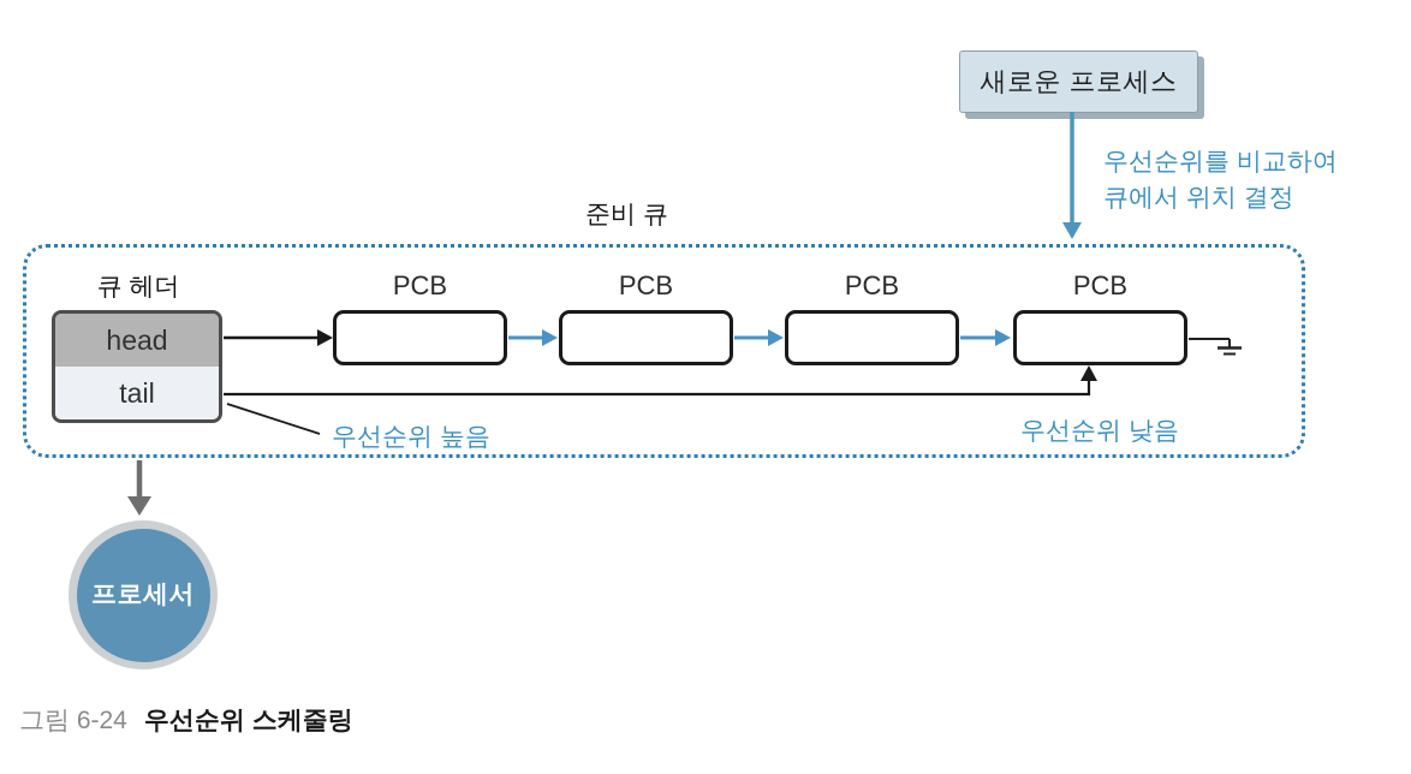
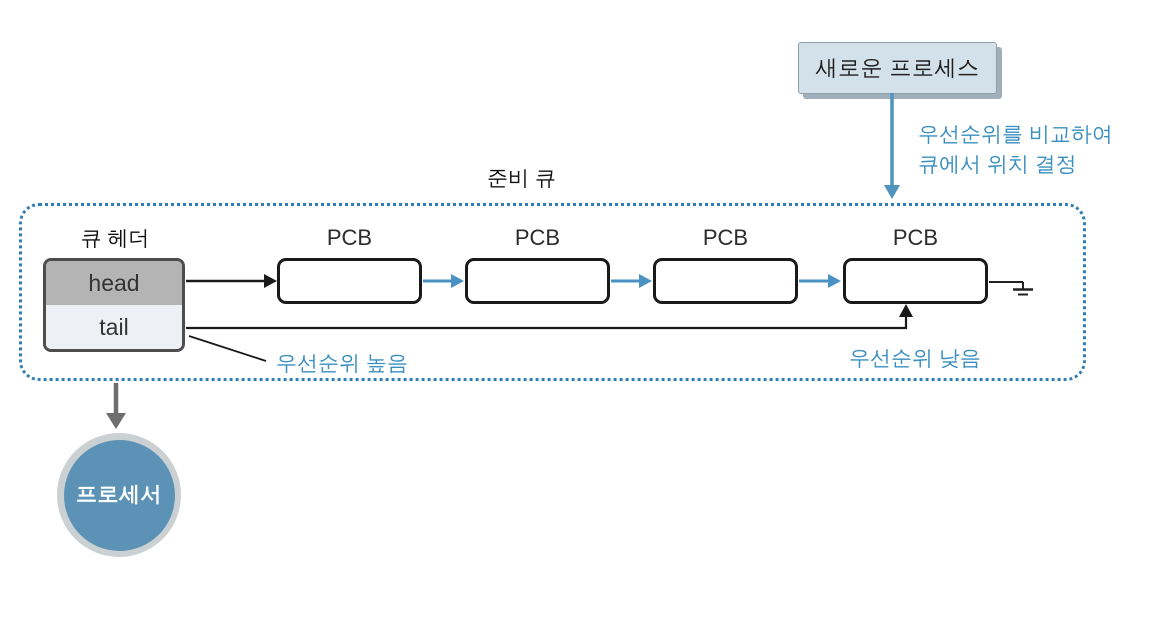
  새로운 프로세스
  우선순위를 비교하여
  큐에서 위치 결정
  준비 큐
  큐 헤더
  head
  tail
  PCB
  PCB
  PCB
  PCB
  우선순위 높음
  우선순위 낮음
  프로세서
- 그림 6-24
- 우선순위 스케줄링
